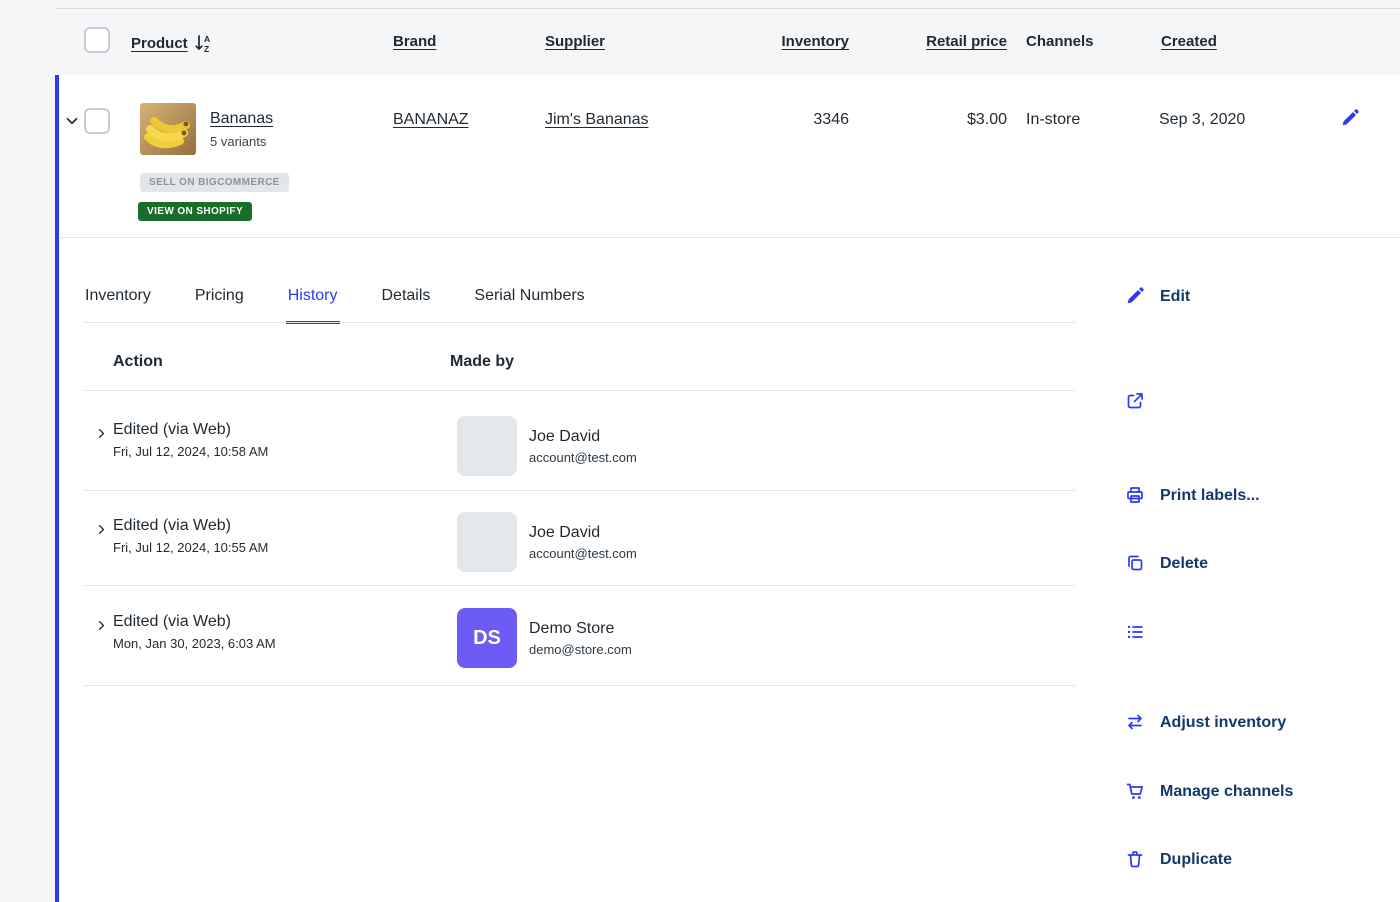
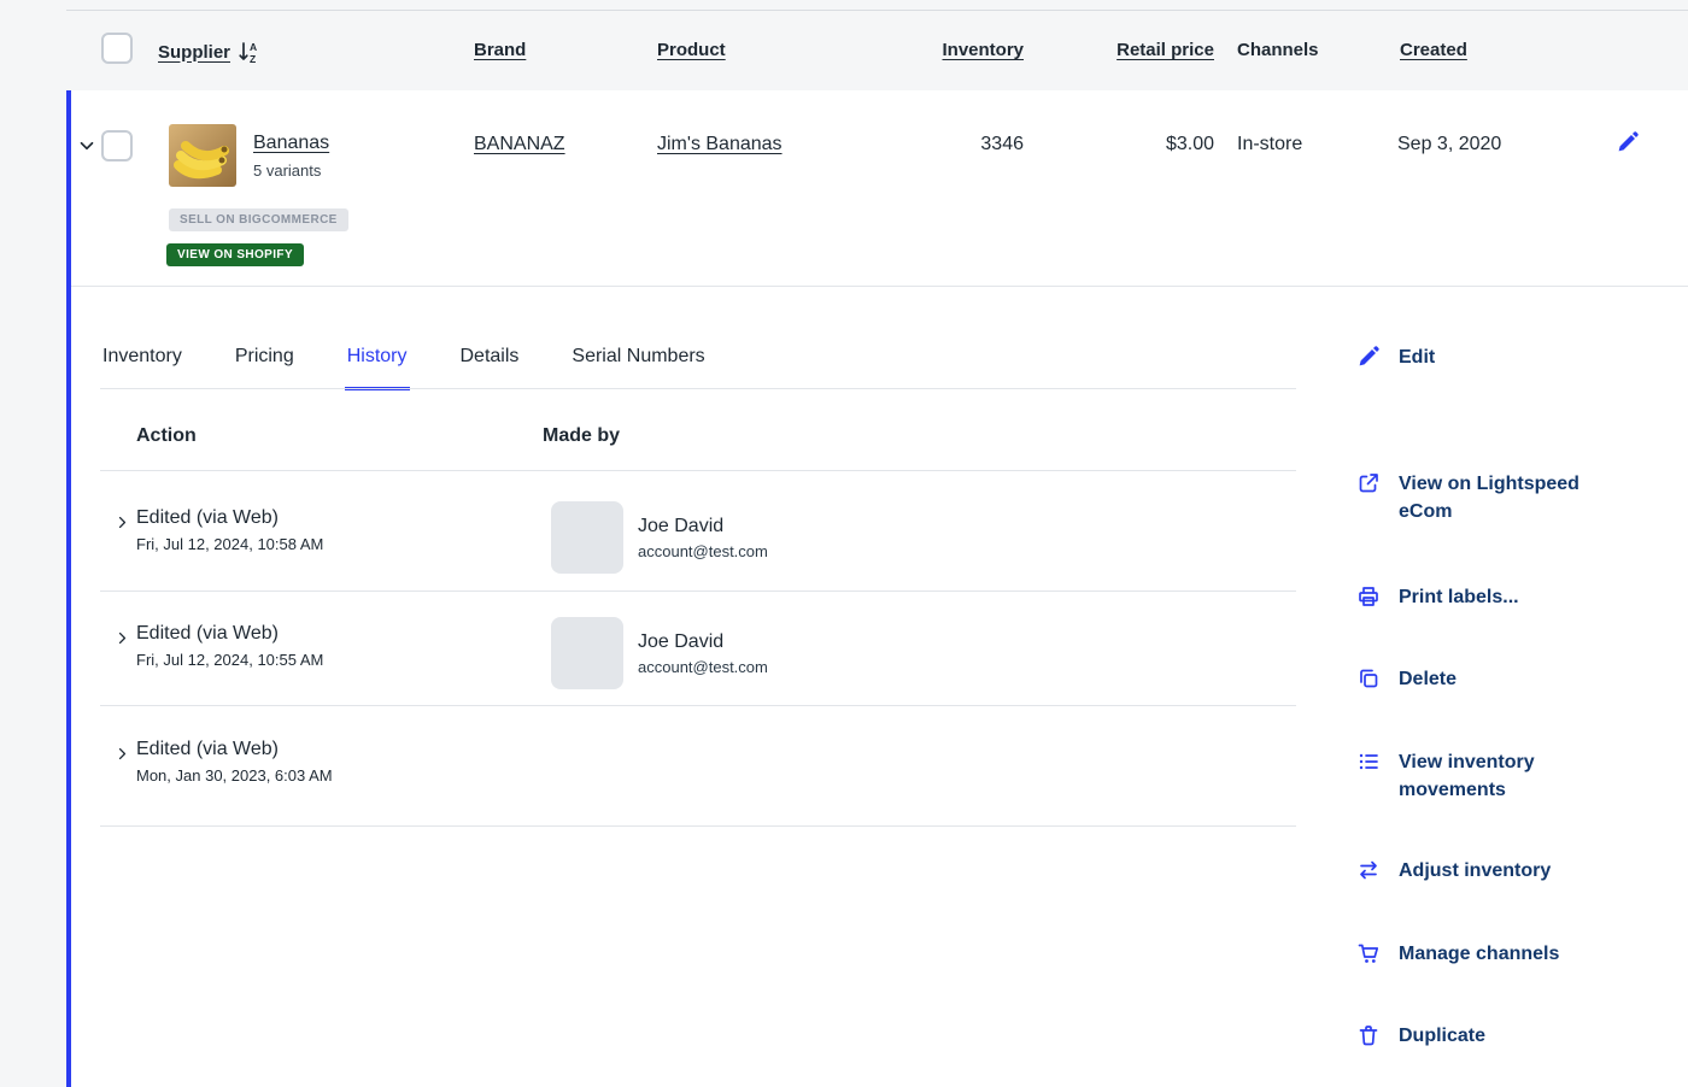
- Product
+ Supplier
  A
  Z
  Brand
- Supplier
+ Product
  Inventory
  Retail price
  Channels
  Created
  Bananas
  5 variants
  SELL ON BIGCOMMERCE
  VIEW ON SHOPIFY
  BANANAZ
  Jim's Bananas
  3346
  $3.00
  In-store
  Sep 3, 2020
  Inventory
  Pricing
  History
  Details
  Serial Numbers
  Action
  Made by
  Edited (via Web)
  Fri, Jul 12, 2024, 10:58 AM
  Joe David
  account@test.com
  Edited (via Web)
  Fri, Jul 12, 2024, 10:55 AM
  Joe David
  account@test.com
  Edited (via Web)
  Mon, Jan 30, 2023, 6:03 AM
- DS
- Demo Store
- demo@store.com
  Edit
+ View on Lightspeed eCom
  Print labels...
  Delete
+ View inventory movements
  Adjust inventory
  Manage channels
  Duplicate
